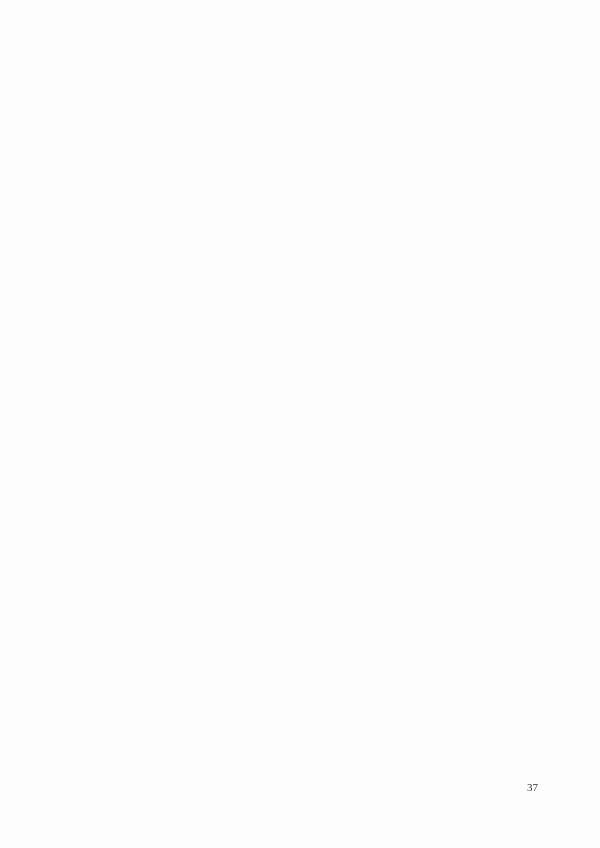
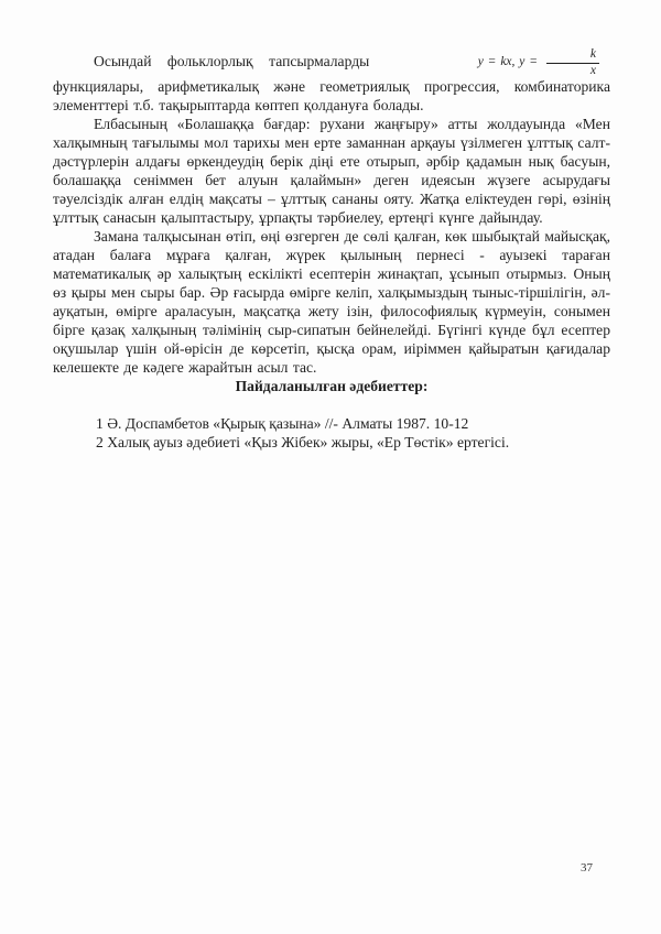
+ Осындай фольклорлық тапсырмаларды y = kx, y =
+ k
+ x
+ функциялары, арифметикалық және геометриялық прогрессия, комбинаторика элементтері т.б. тақырыптарда көптеп қолдануға болады.
+ Елбасының «Болашаққа бағдар: рухани жаңғыру» атты жолдауында «Мен халқымның тағылымы мол тарихы мен ерте заманнан арқауы үзілмеген ұлттық салт-дәстүрлерін алдағы өркендеудің берік діңі ете отырып, әрбір қадамын нық басуын, болашаққа сеніммен бет алуын қалаймын» деген идеясын жүзеге асырудағы тәуелсіздік алған елдің мақсаты – ұлттық сананы ояту. Жатқа еліктеуден гөрі, өзінің ұлттық санасын қалыптастыру, ұрпақты тәрбиелеу, ертеңгі күнге дайындау.
+ Замана талқысынан өтіп, өңі өзгерген де сөлі қалған, көк шыбықтай майысқақ, атадан балаға мұраға қалған, жүрек қылының пернесі - ауызекі тараған математикалық әр халықтың ескілікті есептерін жинақтап, ұсынып отырмыз. Оның өз қыры мен сыры бар. Әр ғасырда өмірге келіп, халқымыздың тыныс-тіршілігін, әл-ауқатын, өмірге араласуын, мақсатқа жету ізін, философиялық күрмеуін, сонымен бірге қазақ халқының тәлімінің сыр-сипатын бейнелейді. Бүгінгі күнде бұл есептер оқушылар үшін ой-өрісін де көрсетіп, қысқа орам, иіріммен қайыратын қағидалар келешекте де кәдеге жарайтын асыл тас.
+ Пайдаланылған әдебиеттер:
+ 1 Ә. Доспамбетов «Қырық қазына» //- Алматы 1987. 10-12
+ 2 Халық ауыз әдебиеті «Қыз Жібек» жыры, «Ер Төстік» ертегісі.
  37
